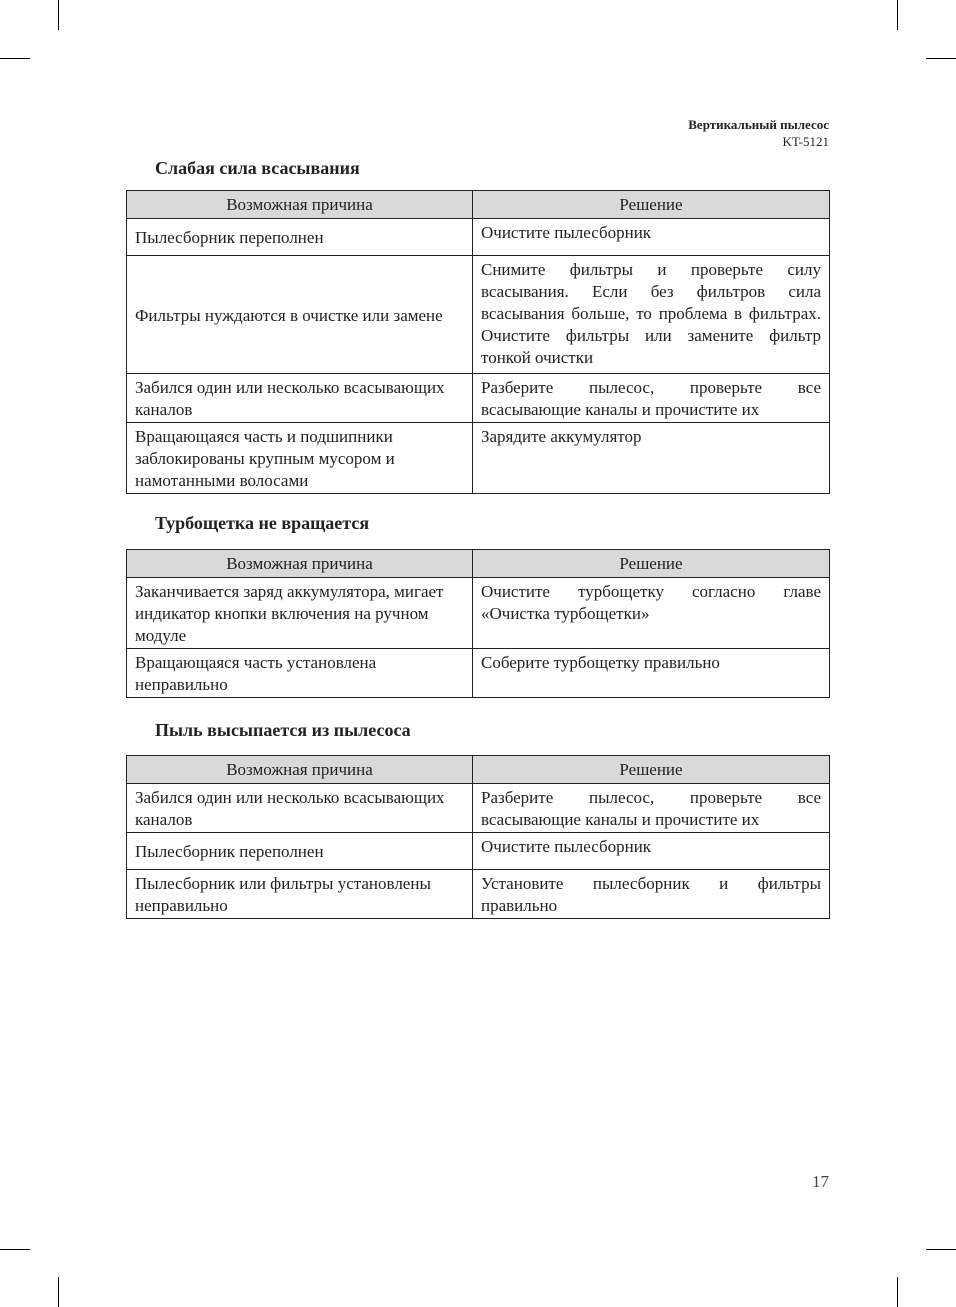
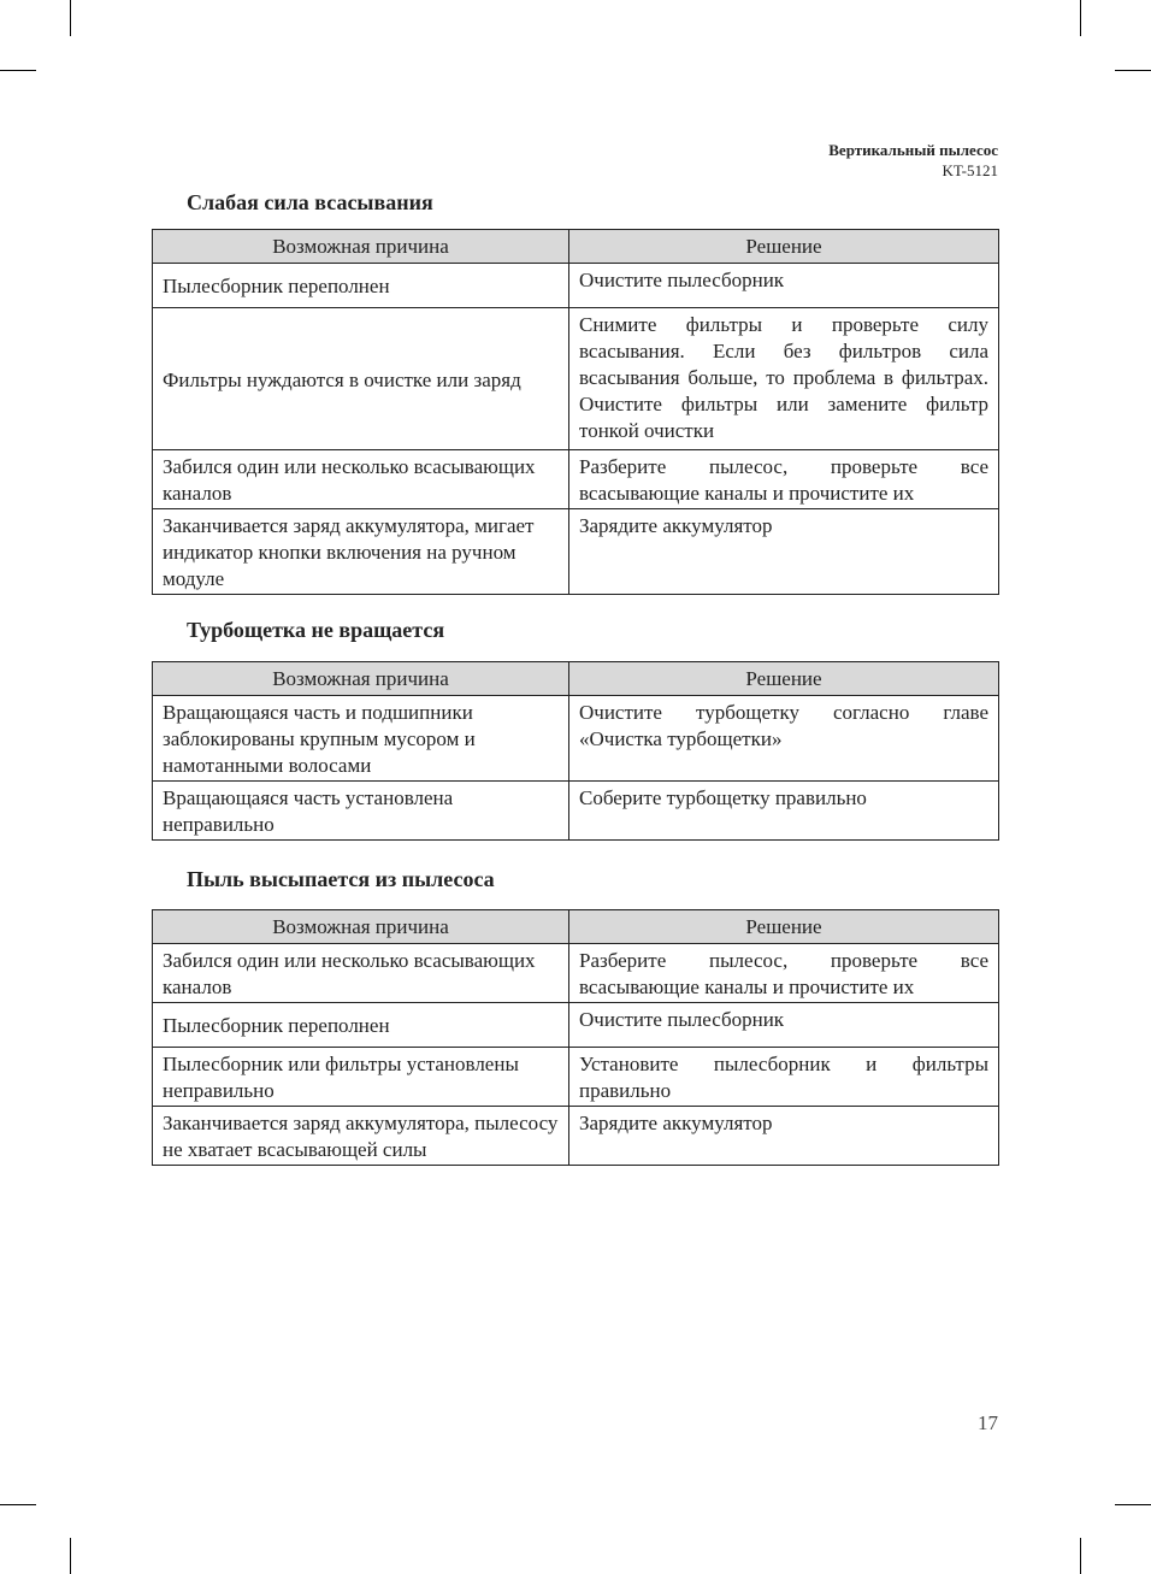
  Вертикальный пылесос
  KT-5121
  Слабая сила всасывания
  Возможная причина	Решение
  Пылесборник переполнен	Очистите пылесборник
- Фильтры нуждаются в очистке или замене	Снимите фильтры и проверьте силу всасывания. Если без фильтров сила всасывания больше, то проблема в фильтрах. Очистите фильтры или замените фильтр тонкой очистки
+ Фильтры нуждаются в очистке или заряд	Снимите фильтры и проверьте силу всасывания. Если без фильтров сила всасывания больше, то проблема в фильтрах. Очистите фильтры или замените фильтр тонкой очистки
  Забился один или несколько всасывающих каналов	Разберите пылесос, проверьте все всасывающие каналы и прочистите их
- Вращающаяся часть и подшипники заблокированы крупным мусором и намотанными волосами	Зарядите аккумулятор
+ Заканчивается заряд аккумулятора, мигает индикатор кнопки включения на ручном модуле	Зарядите аккумулятор
  Турбощетка не вращается
  Возможная причина	Решение
- Заканчивается заряд аккумулятора, мигает индикатор кнопки включения на ручном модуле	Очистите турбощетку согласно главе «Очистка турбощетки»
+ Вращающаяся часть и подшипники заблокированы крупным мусором и намотанными волосами	Очистите турбощетку согласно главе «Очистка турбощетки»
  Вращающаяся часть установлена неправильно	Соберите турбощетку правильно
  Пыль высыпается из пылесоса
  Возможная причина	Решение
  Забился один или несколько всасывающих каналов	Разберите пылесос, проверьте все всасывающие каналы и прочистите их
  Пылесборник переполнен	Очистите пылесборник
  Пылесборник или фильтры установлены неправильно	Установите пылесборник и фильтры правильно
+ Заканчивается заряд аккумулятора, пылесосу не хватает всасывающей силы	Зарядите аккумулятор
  17
